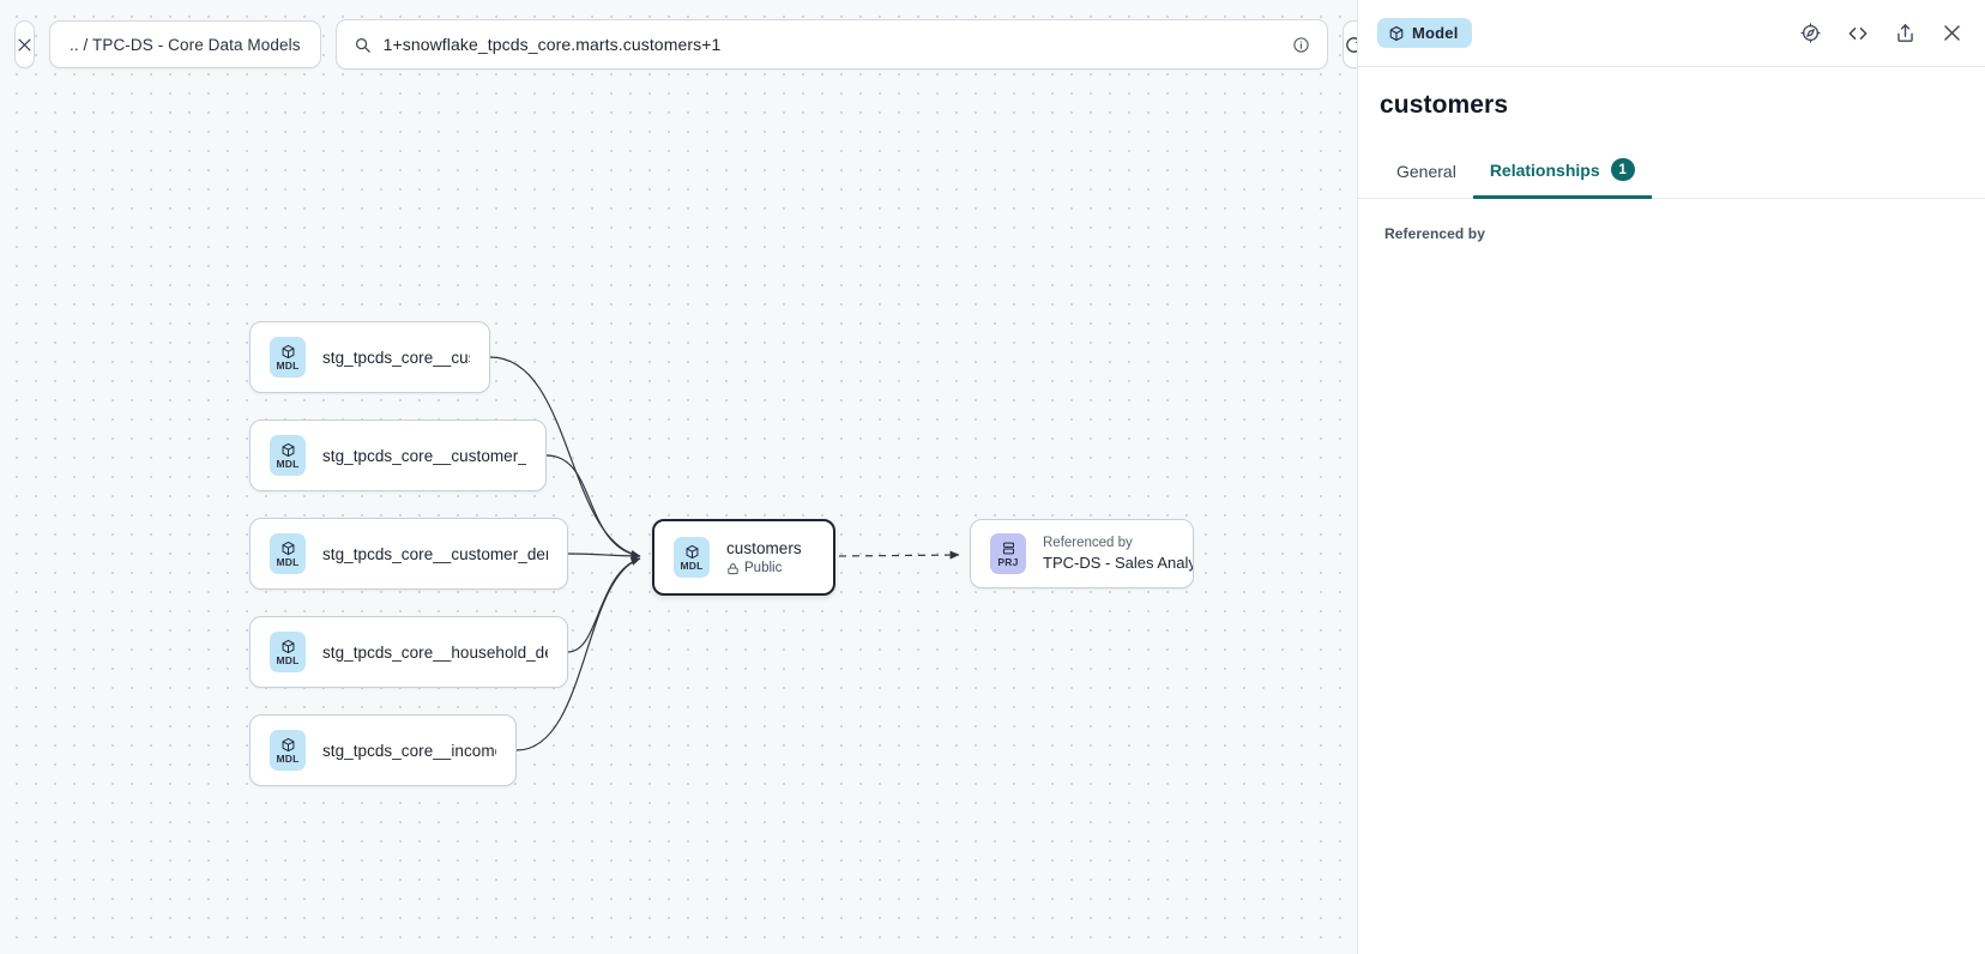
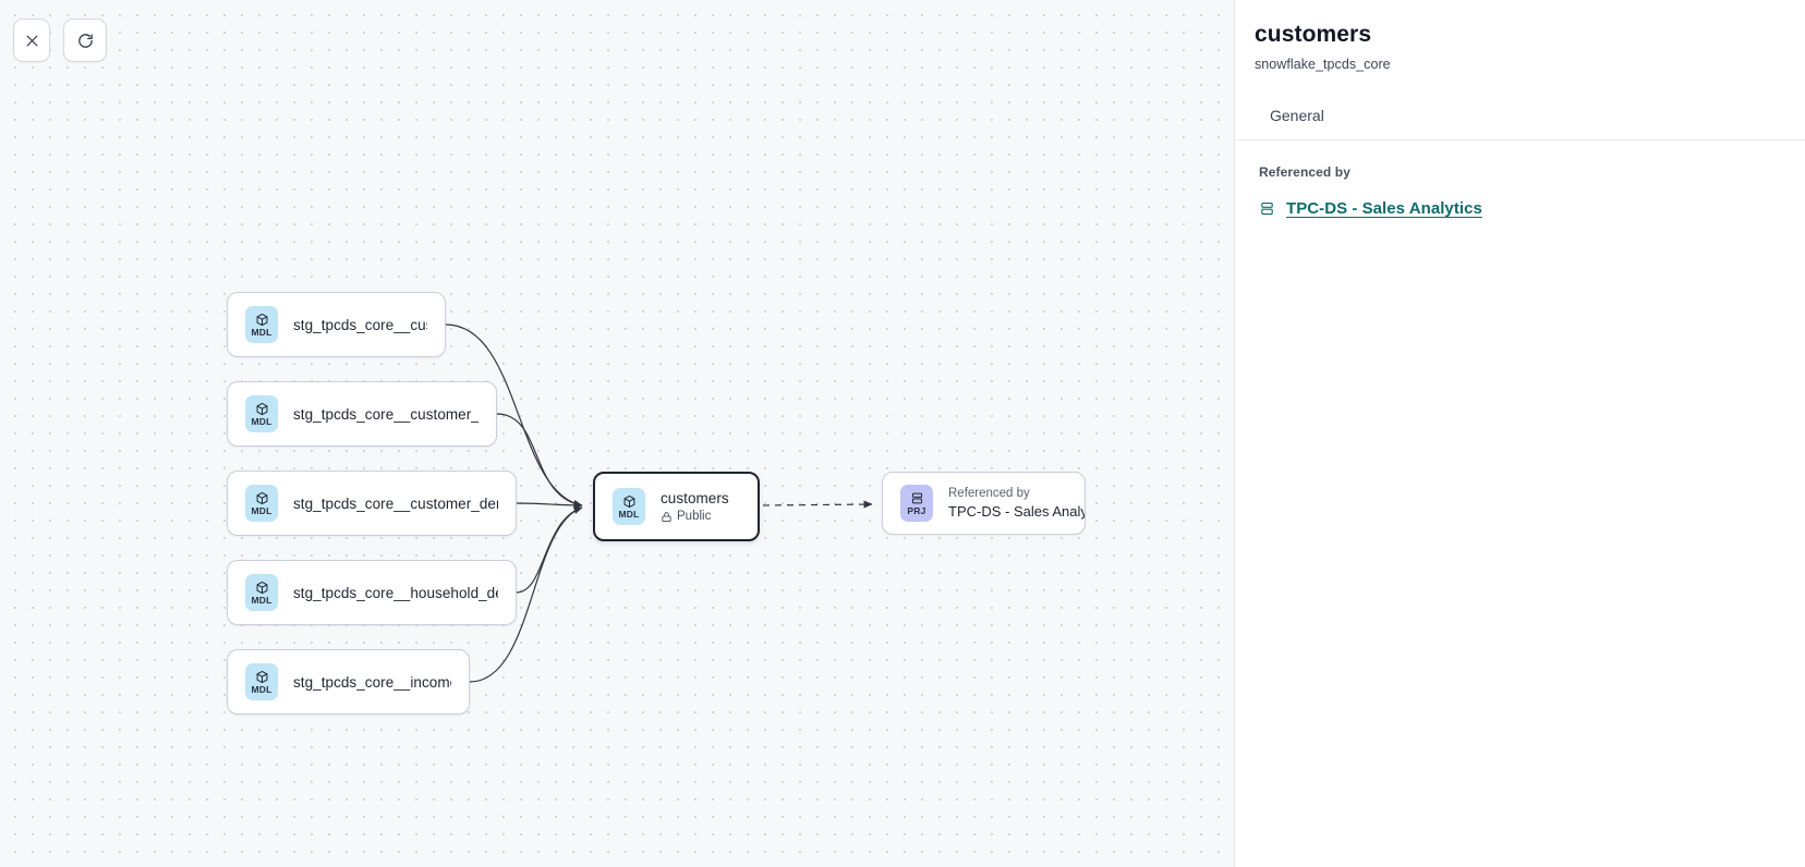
  MDL
  stg_tpcds_core__cu
  MDL
  stg_tpcds_core__customer_
  MDL
  stg_tpcds_core__customer_de
  MDL
  stg_tpcds_core__household_d
  MDL
  stg_tpcds_core__incom
  MDL
  customers
  Public
  PRJ
  Referenced by
  TPC-DS - Sales Analy
- .. / TPC-DS - Core Data Models
- 1+snowflake_tpcds_core.marts.customers+1
- Model
  customers
+ snowflake_tpcds_core
  General
- Relationships
- 1
  Referenced by
+ TPC-DS - Sales Analytics
